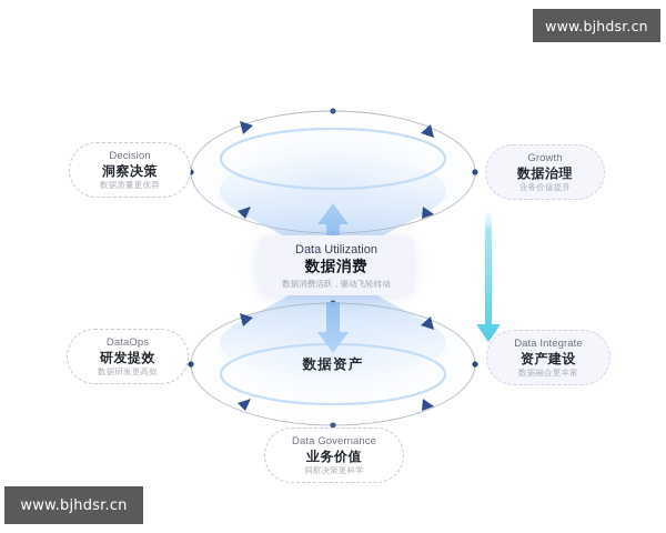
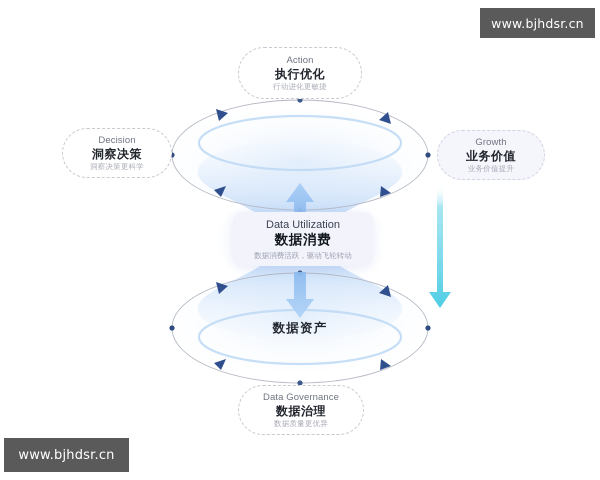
  数据资产
  Data Utilization
  数据消费
  数据消费活跃，驱动飞轮转动
+ Action
+ 执行优化
+ 行动进化更敏捷
  Decision
  洞察决策
- 数据质量更优异
+ 洞察决策更科学
  Growth
- 数据治理
+ 业务价值
  业务价值提升
- DataOps
- 研发提效
- 数据研发更高效
- Data Integrate
- 资产建设
- 数据融合更丰富
  Data Governance
- 业务价值
+ 数据治理
- 洞察决策更科学
+ 数据质量更优异
  www.bjhdsr.cn
  www.bjhdsr.cn
